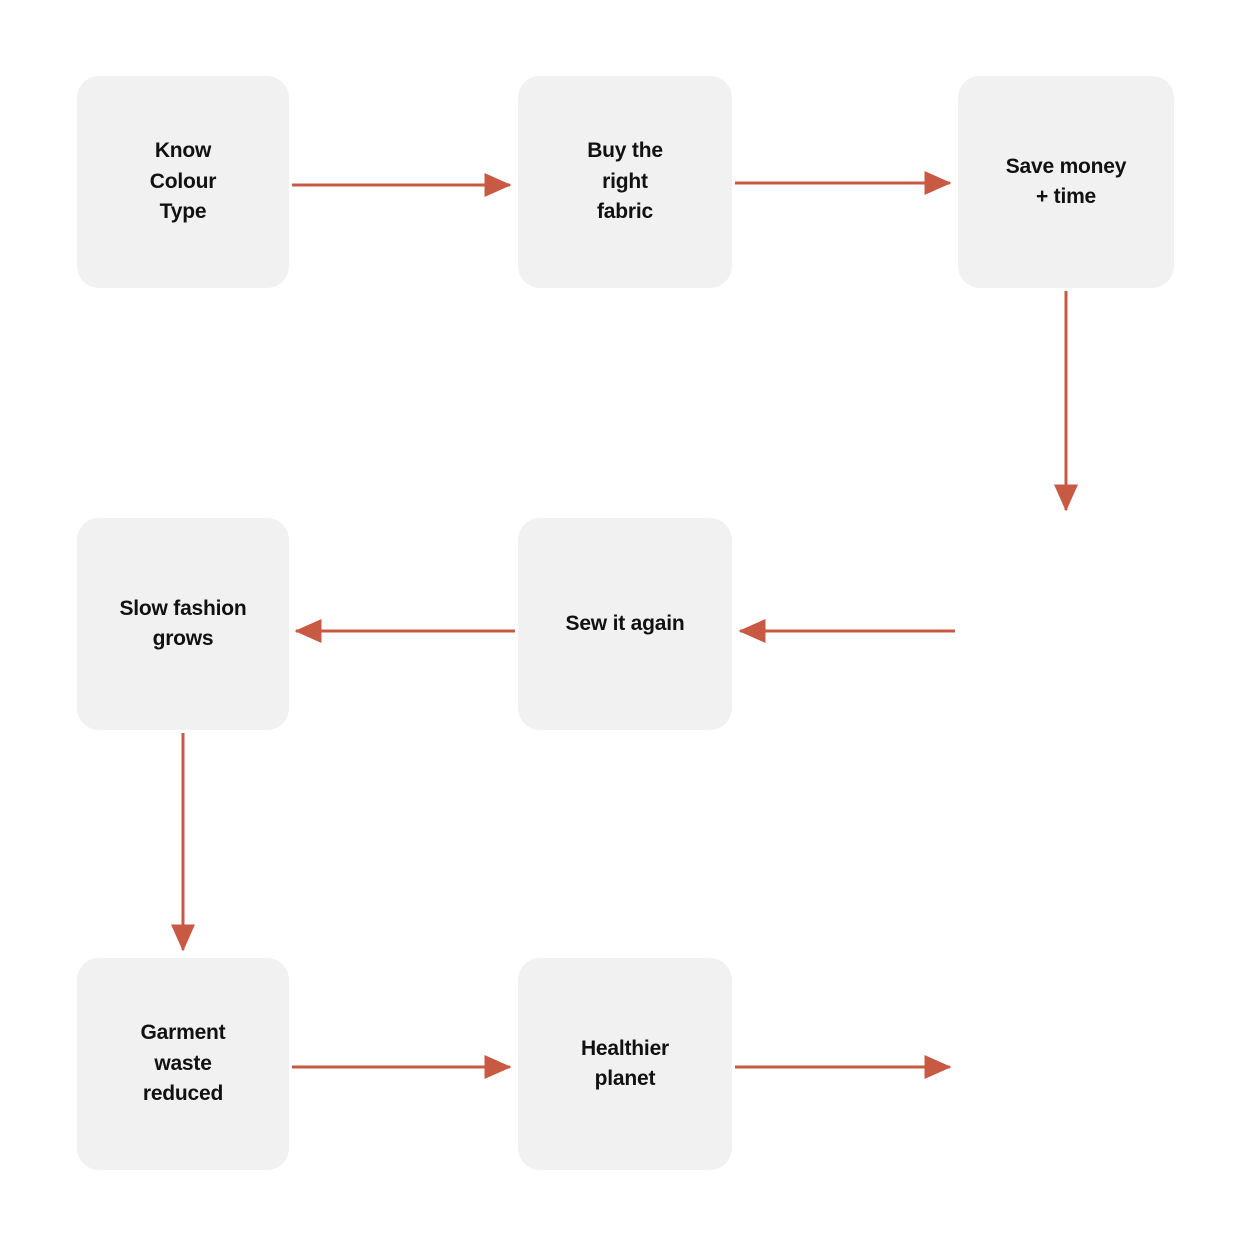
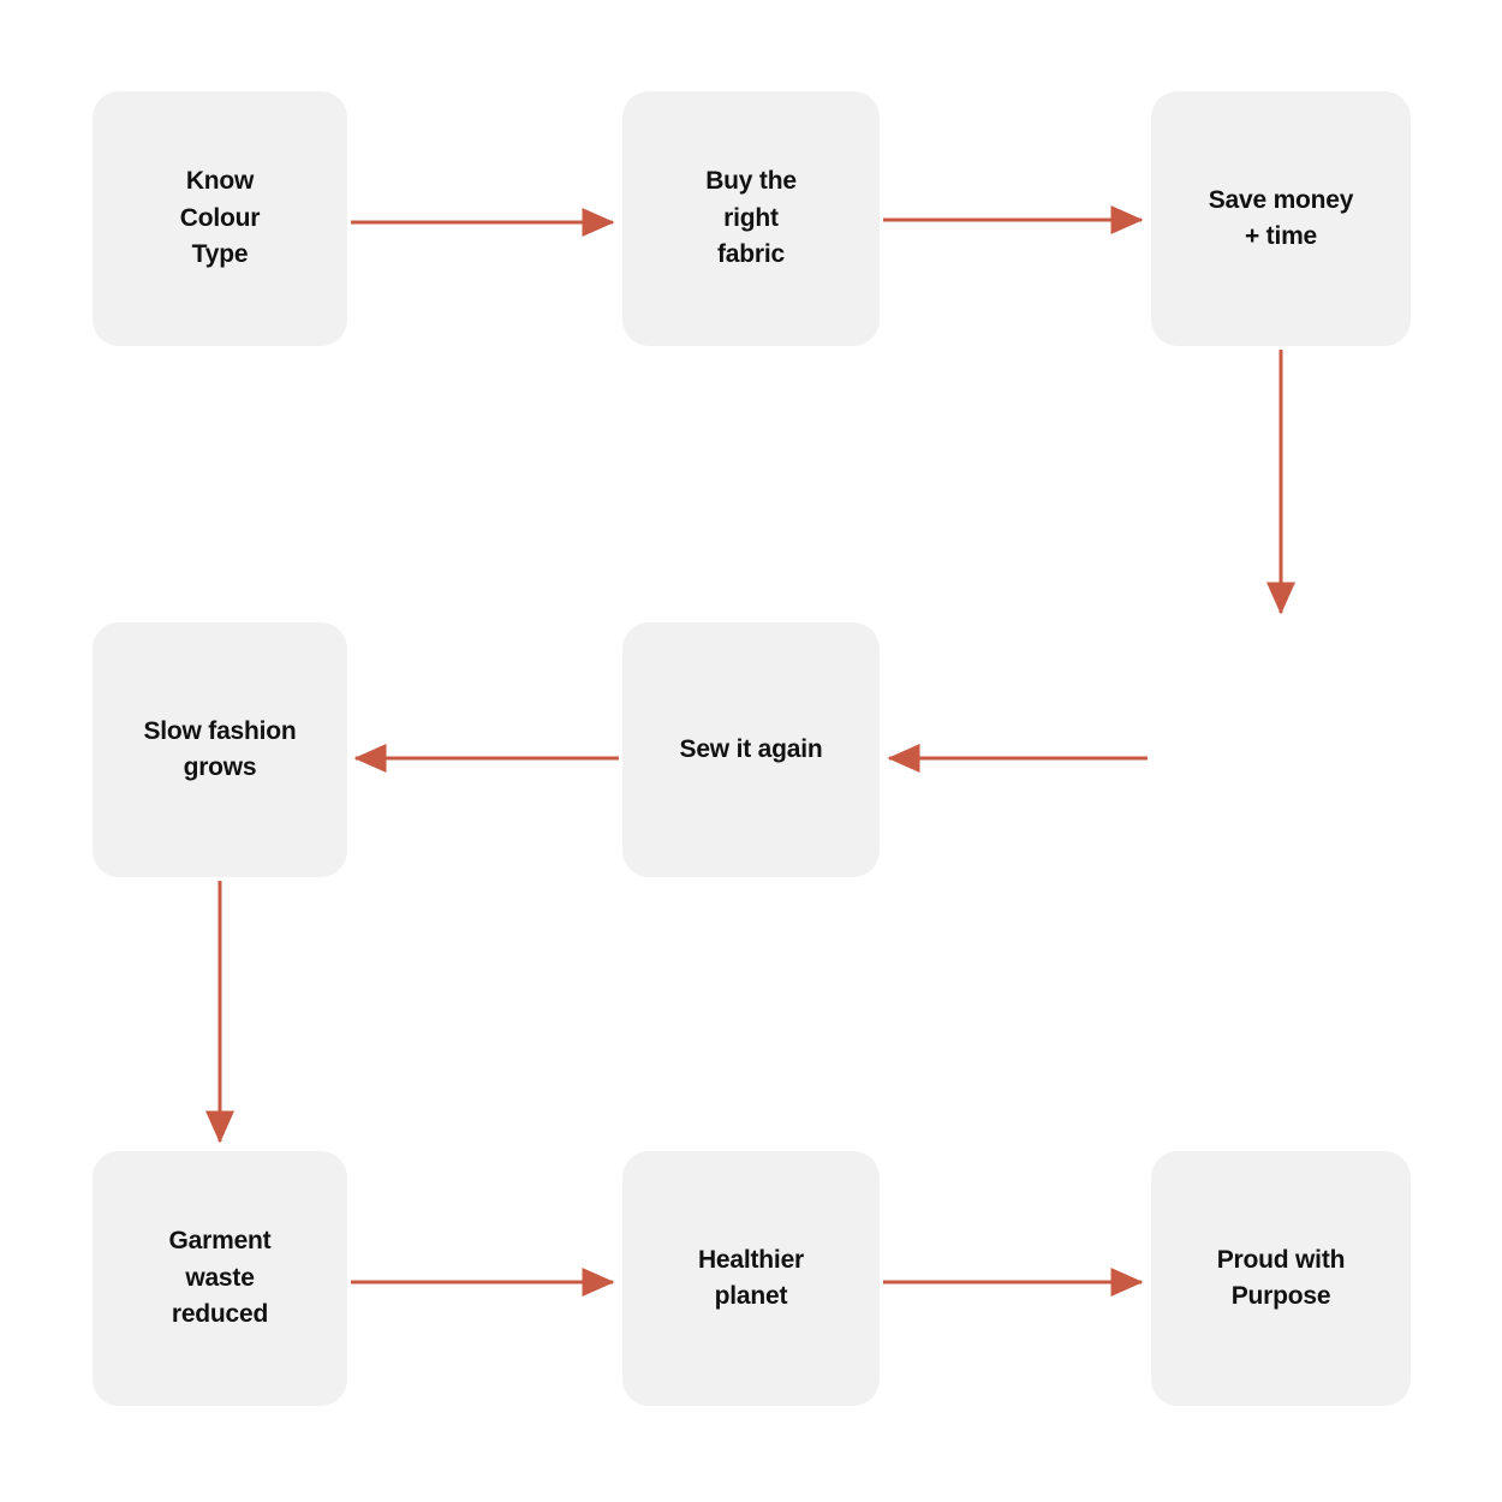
  Know
  Colour
  Type
  Buy the
  right
  fabric
  Save money
  + time
  Sew it again
  Slow fashion
  grows
  Garment
  waste
  reduced
  Healthier
  planet
+ Proud with
+ Purpose
